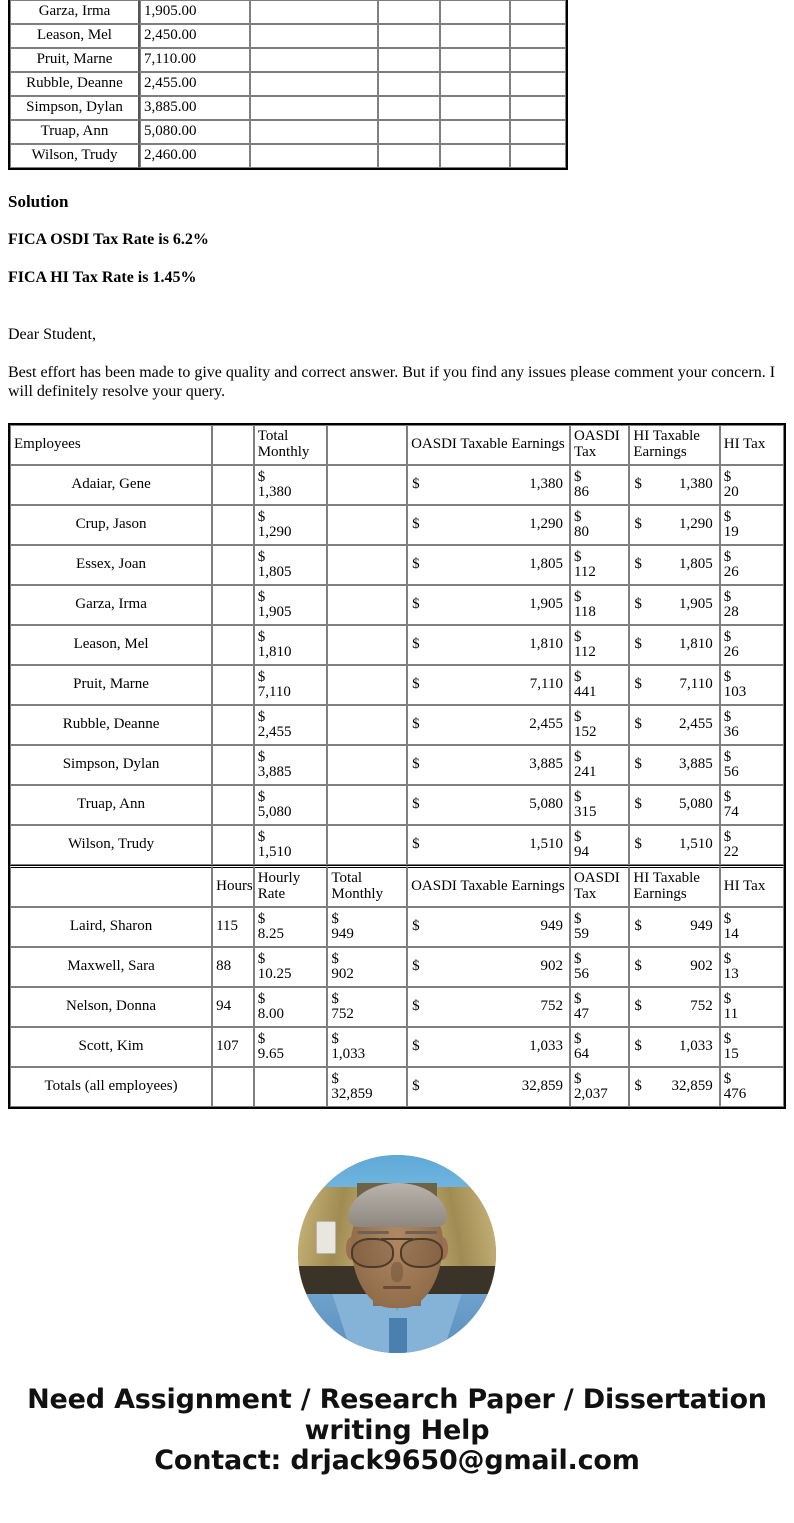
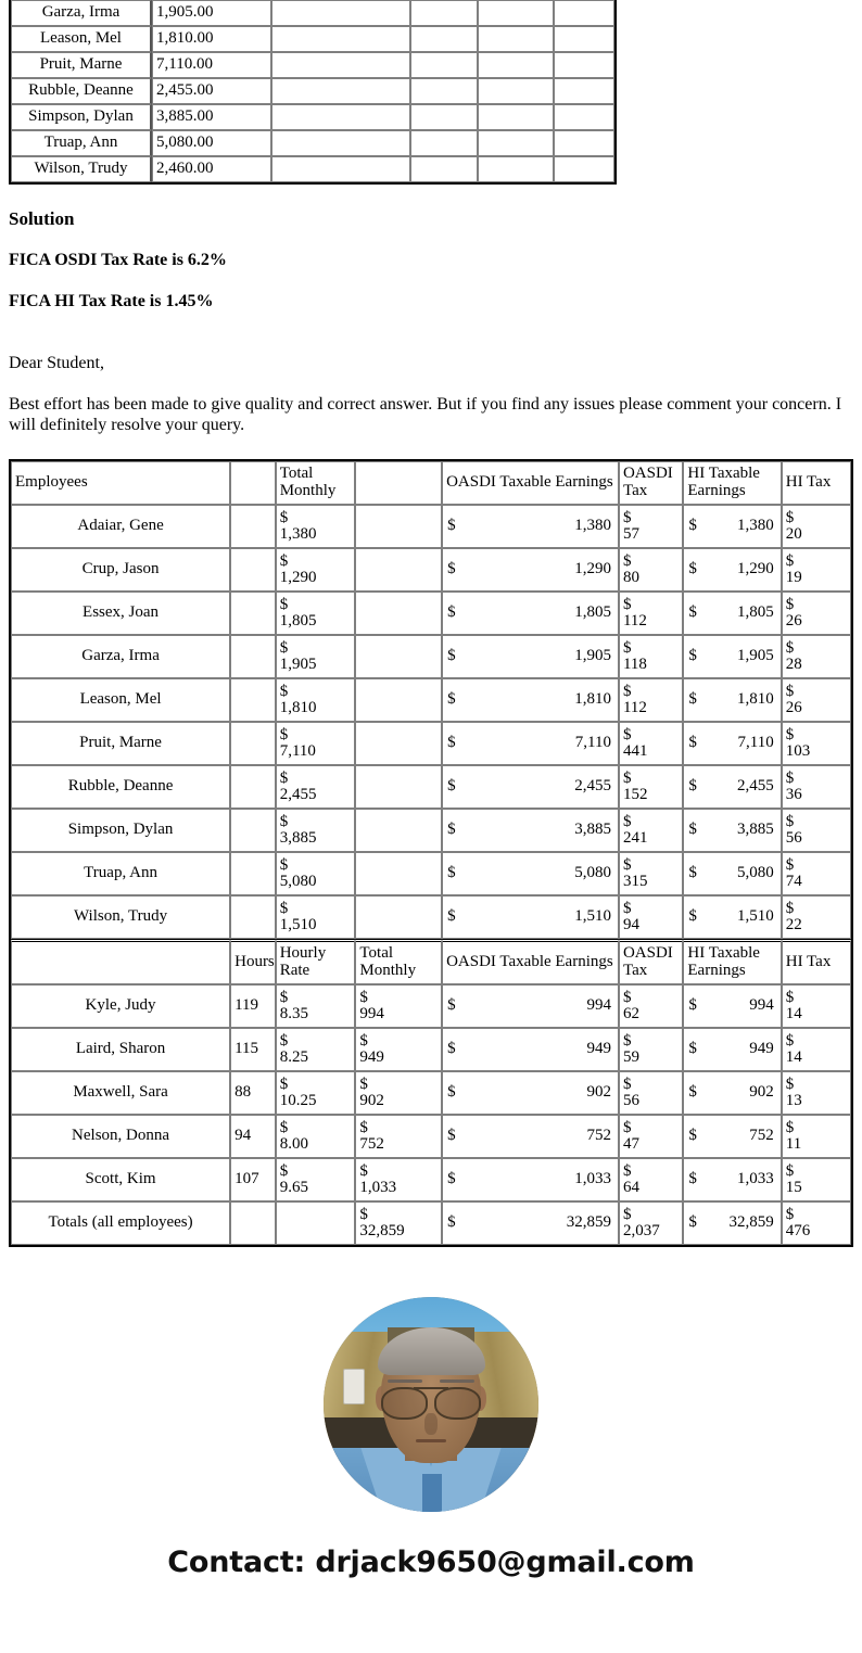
  Garza, Irma	1,905.00
- Leason, Mel	2,450.00
+ Leason, Mel	1,810.00
  Pruit, Marne	7,110.00
  Rubble, Deanne	2,455.00
  Simpson, Dylan	3,885.00
  Truap, Ann	5,080.00
  Wilson, Trudy	2,460.00
  Solution
  FICA OSDI Tax Rate is 6.2%
  FICA HI Tax Rate is 1.45%
  Dear Student,
  Best effort has been made to give quality and correct answer. But if you find any issues please comment your concern. I will definitely resolve your query.
  Employees		Total Monthly		OASDI Taxable Earnings	OASDI Tax	HI Taxable Earnings	HI Tax
- Adaiar, Gene		$1,380		$ 1,380	$86	$ 1,380	$20
+ Adaiar, Gene		$1,380		$ 1,380	$57	$ 1,380	$20
  Crup, Jason		$1,290		$ 1,290	$80	$ 1,290	$19
  Essex, Joan		$1,805		$ 1,805	$112	$ 1,805	$26
  Garza, Irma		$1,905		$ 1,905	$118	$ 1,905	$28
  Leason, Mel		$1,810		$ 1,810	$112	$ 1,810	$26
  Pruit, Marne		$7,110		$ 7,110	$441	$ 7,110	$103
  Rubble, Deanne		$2,455		$ 2,455	$152	$ 2,455	$36
  Simpson, Dylan		$3,885		$ 3,885	$241	$ 3,885	$56
  Truap, Ann		$5,080		$ 5,080	$315	$ 5,080	$74
  Wilson, Trudy		$1,510		$ 1,510	$94	$ 1,510	$22
  	Hours	Hourly Rate	Total Monthly	OASDI Taxable Earnings	OASDI Tax	HI Taxable Earnings	HI Tax
+ Kyle, Judy	119	$8.35	$994	$ 994	$62	$ 994	$14
  Laird, Sharon	115	$8.25	$949	$ 949	$59	$ 949	$14
  Maxwell, Sara	88	$10.25	$902	$ 902	$56	$ 902	$13
  Nelson, Donna	94	$8.00	$752	$ 752	$47	$ 752	$11
  Scott, Kim	107	$9.65	$1,033	$ 1,033	$64	$ 1,033	$15
  Totals (all employees)			$32,859	$ 32,859	$2,037	$ 32,859	$476
- Need Assignment / Research Paper / Dissertation writing Help
  Contact: drjack9650@gmail.com
